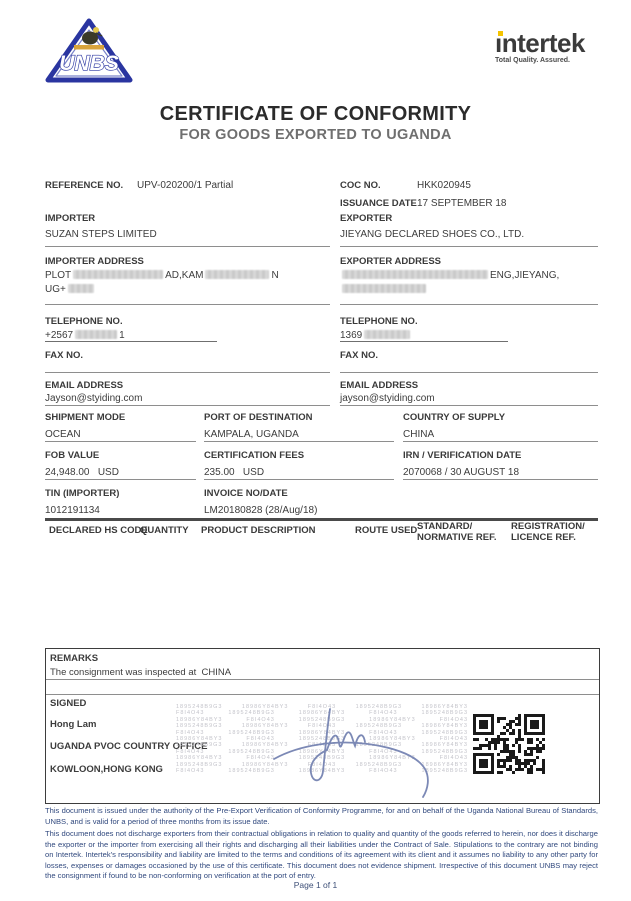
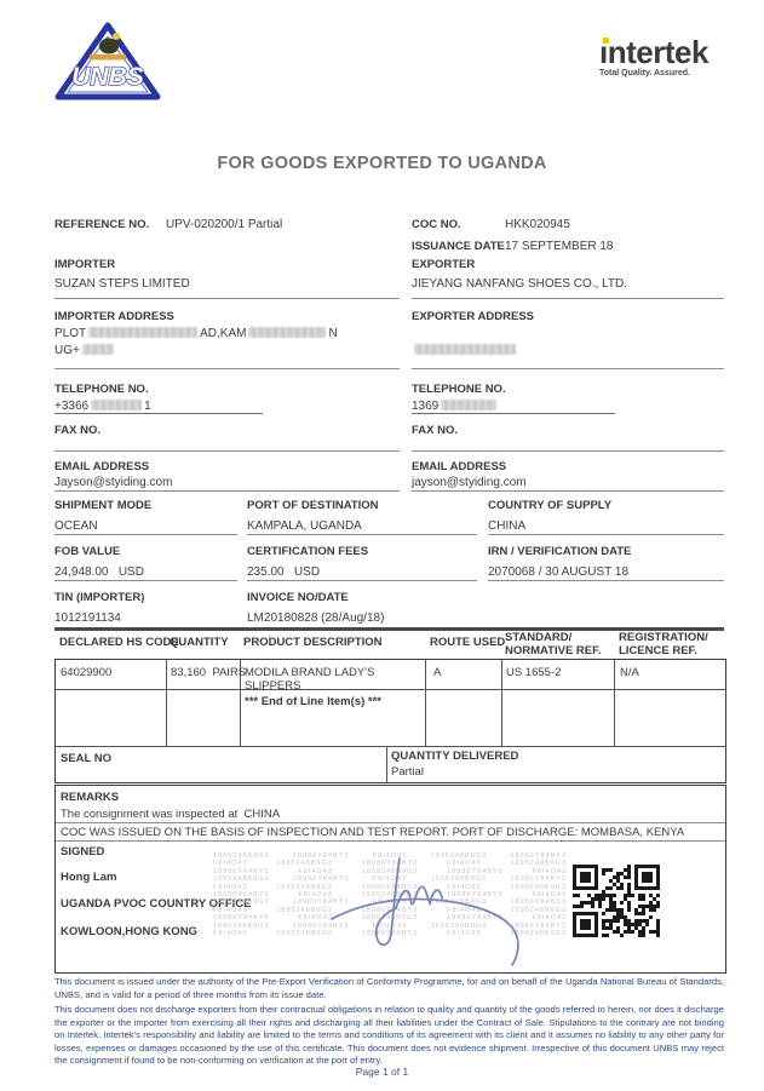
  UNBS
  ıntertek
- CERTIFICATE OF CONFORMITY
  FOR GOODS EXPORTED TO UGANDA
  REFERENCE NO.
  UPV-020200/1 Partial
  COC NO.
  HKK020945
  ISSUANCE DATE
  17 SEPTEMBER 18
  IMPORTER
  SUZAN STEPS LIMITED
  EXPORTER
- JIEYANG DECLARED SHOES CO., LTD.
+ JIEYANG NANFANG SHOES CO., LTD.
  IMPORTER ADDRESS
  PLOT AD,KAM N
  UG+
  EXPORTER ADDRESS
- ENG,JIEYANG,
  TELEPHONE NO.
- +2567 1
+ +3366 1
  TELEPHONE NO.
  1369
  FAX NO.
  FAX NO.
  EMAIL ADDRESS
  Jayson@styiding.com
  EMAIL ADDRESS
  jayson@styiding.com
  SHIPMENT MODE
  OCEAN
  PORT OF DESTINATION
  KAMPALA, UGANDA
  COUNTRY OF SUPPLY
  CHINA
  FOB VALUE
  24,948.00 USD
  CERTIFICATION FEES
  235.00 USD
  IRN / VERIFICATION DATE
  2070068 / 30 AUGUST 18
  TIN (IMPORTER)
  1012191134
  INVOICE NO/DATE
  LM20180828 (28/Aug/18)
  DECLARED HS CODE
  QUANTITY
  PRODUCT DESCRIPTION
  ROUTE USED
  STANDARD/
  NORMATIVE REF.
  REGISTRATION/
  LICENCE REF.
+ 64029900
+ 83,160 PAIRS
+ MODILA BRAND LADY'S SLIPPERS
+ A
+ US 1655-2
+ N/A
+ *** End of Line Item(s) ***
+ SEAL NO
+ QUANTITY DELIVERED
+ Partial
  REMARKS
  The consignment was inspected at CHINA
+ COC WAS ISSUED ON THE BASIS OF INSPECTION AND TEST REPORT. PORT OF DISCHARGE: MOMBASA, KENYA
  SIGNED
  Hong Lam
  UGANDA PVOC COUNTRY OFFICE
  KOWLOON,HONG KONG
  This document is issued under the authority of the Pre-Export Verification of Conformity Programme, for and on behalf of the Uganda National Bureau of Standards, UNBS, and is valid for a period of three months from its issue date.
  This document does not discharge exporters from their contractual obligations in relation to quality and quantity of the goods referred to herein, nor does it discharge the exporter or the importer from exercising all their rights and discharging all their liabilities under the Contract of Sale. Stipulations to the contrary are not binding on Intertek. Intertek's responsibility and liability are limited to the terms and conditions of its agreement with its client and it assumes no liability to any other party for losses, expenses or damages occasioned by the use of this certificate. This document does not evidence shipment. Irrespective of this document UNBS may reject the consignment if found to be non-conforming on verification at the port of entry.
  Page 1 of 1
